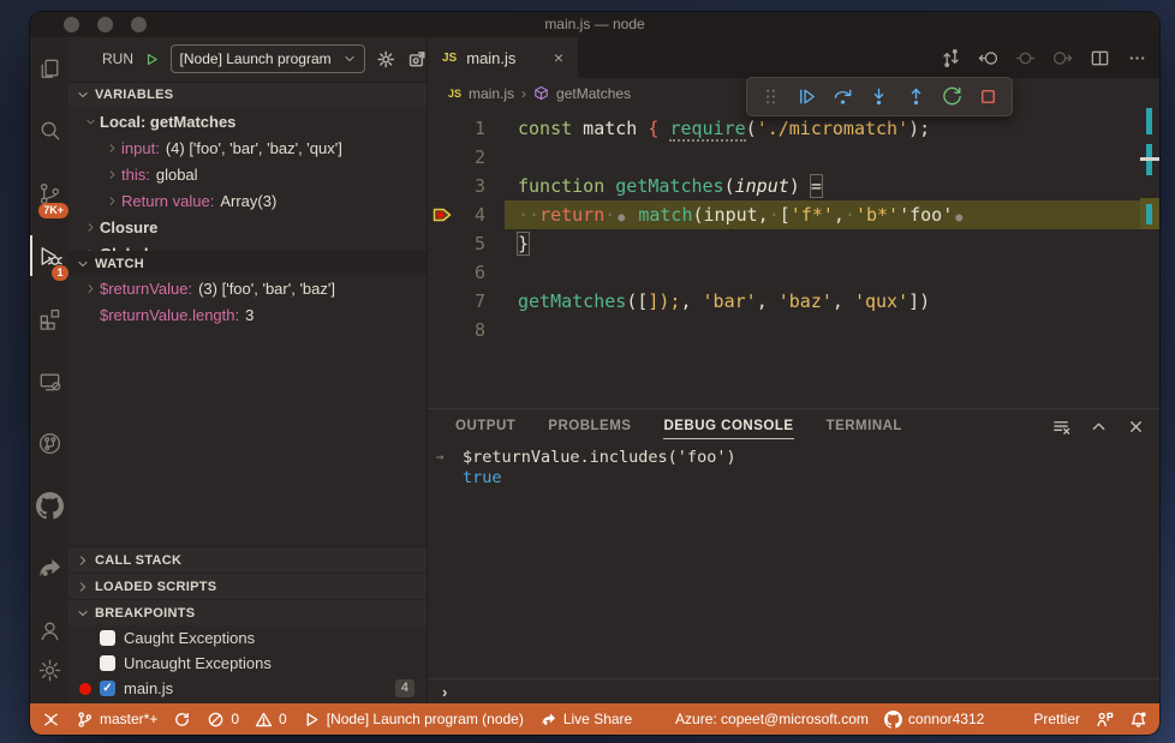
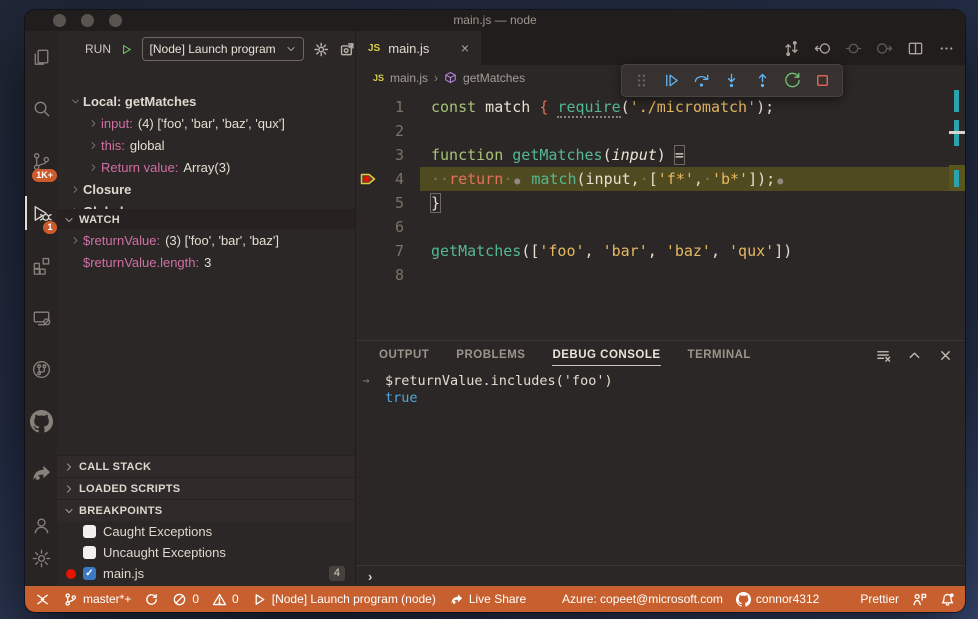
  main.js — node
- 7K+
+ 1K+
  1
  RUN
  [Node] Launch program
- VARIABLES
  Local: getMatches
  input:
  (4) ['foo', 'bar', 'baz', 'qux']
  this:
  global
  Return value:
  Array(3)
  Closure
  WATCH
  $returnValue:
  (3) ['foo', 'bar', 'baz']
  $returnValue.length:
  3
  CALL STACK
  LOADED SCRIPTS
  BREAKPOINTS
  Caught Exceptions
  Uncaught Exceptions
  ✓
  main.js
  4
  JS
  main.js
  ×
  JS
  main.js
  ›
  getMatches
  1
  const match { require('./micromatch');
  2
  3
  function getMatches(input) =
  4
- ··return· ● match(input,·['f*',·'b*''foo' ●
+ ··return· ● match(input,·['f*',·'b*']); ●
  5
  }
  6
  7
- getMatches([]);, 'bar', 'baz', 'qux'])
+ getMatches(['foo', 'bar', 'baz', 'qux'])
  8
  OUTPUT
  PROBLEMS
  DEBUG CONSOLE
  TERMINAL
  →
  $returnValue.includes('foo')
  true
  ›
  master*+
  0
  0
  [Node] Launch program (node)
  Live Share
  Azure: copeet@microsoft.com
  connor4312
  Prettier
